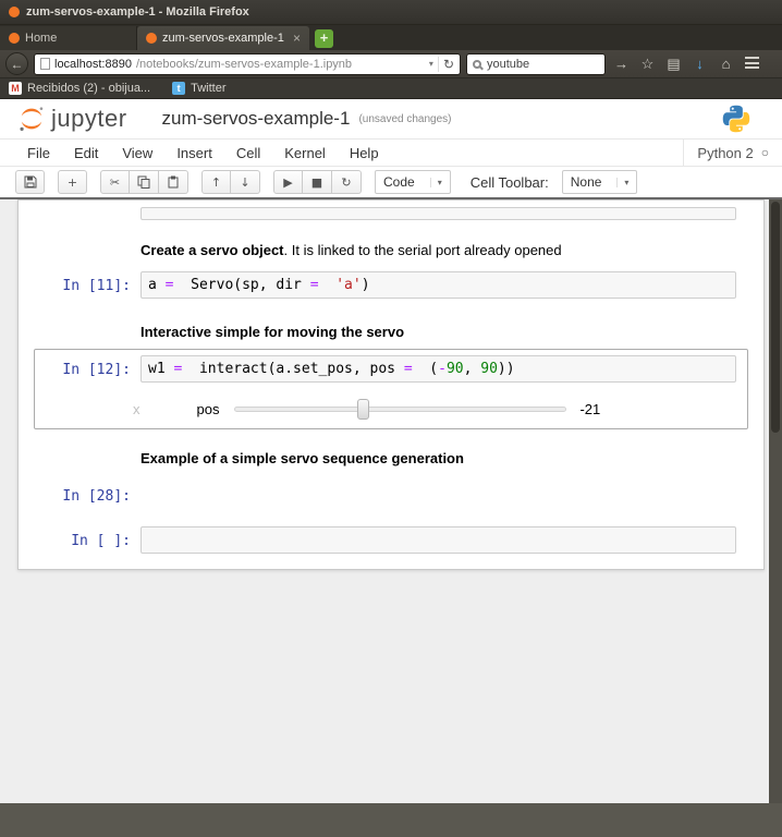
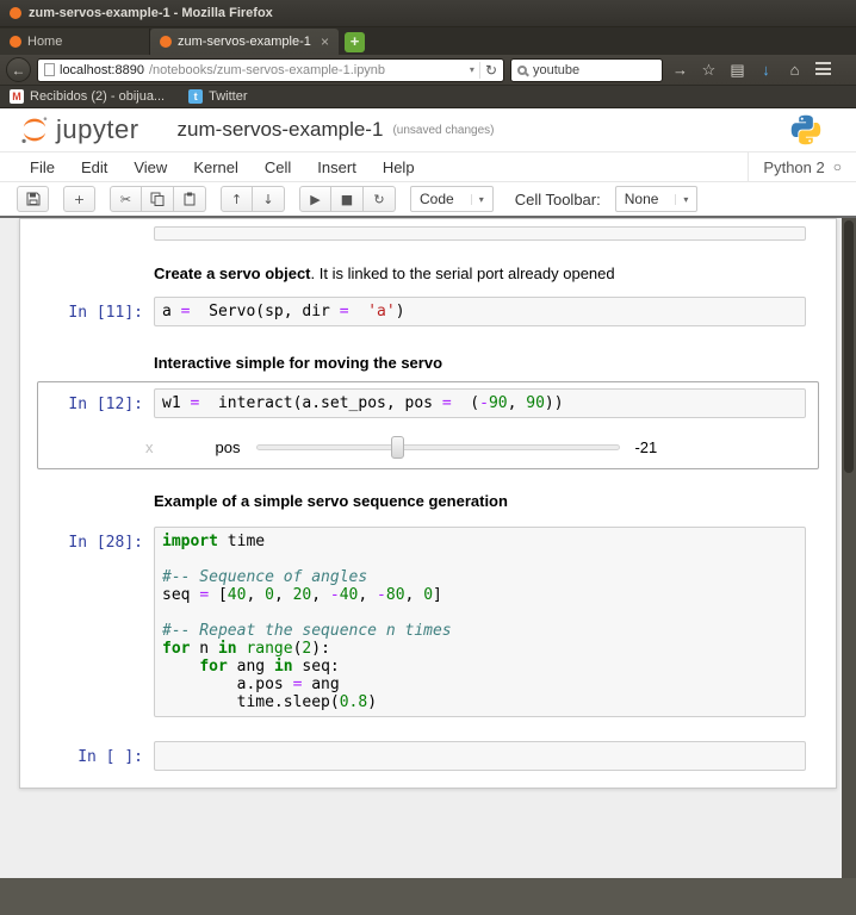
  zum-servos-example-1 - Mozilla Firefox
  Home
  zum-servos-example-1
  ×
  +
  ←
  localhost:8890
  /notebooks/zum-servos-example-1.ipynb
  ▾
  ↻
  youtube
  →
  ☆
  ▤
  ↓
  ⌂
  M
  Recibidos (2) - obijua...
  t
  Twitter
  jupyter
  zum-servos-example-1
  (unsaved changes)
  File
  Edit
  View
- Insert
+ Kernel
  Cell
- Kernel
+ Insert
  Help
  Python 2
  ○
  +
  ✂
  ↑
  ↓
  ▶
  ■
  ↻
  Code
  ▾
  Cell Toolbar:
  None
  ▾
  Create a servo object. It is linked to the serial port already opened
  In [11]:
  a = Servo(sp, dir = 'a')
  Interactive simple for moving the servo
  In [12]:
  w1 = interact(a.set_pos, pos = (-90, 90))
  x
  pos
  -21
  Example of a simple servo sequence generation
  In [28]:
+ import time
+ #-- Sequence of angles
+ seq = [40, 0, 20, -40, -80, 0]
+ #-- Repeat the sequence n times
+ for n in range(2):
+ for ang in seq:
+ a.pos = ang
+ time.sleep(0.8)
  In [ ]:
